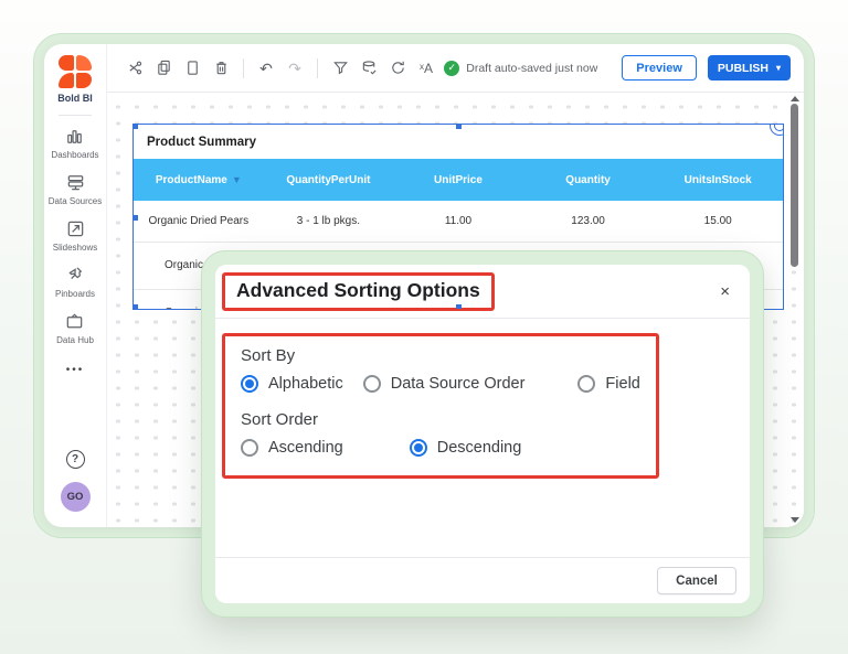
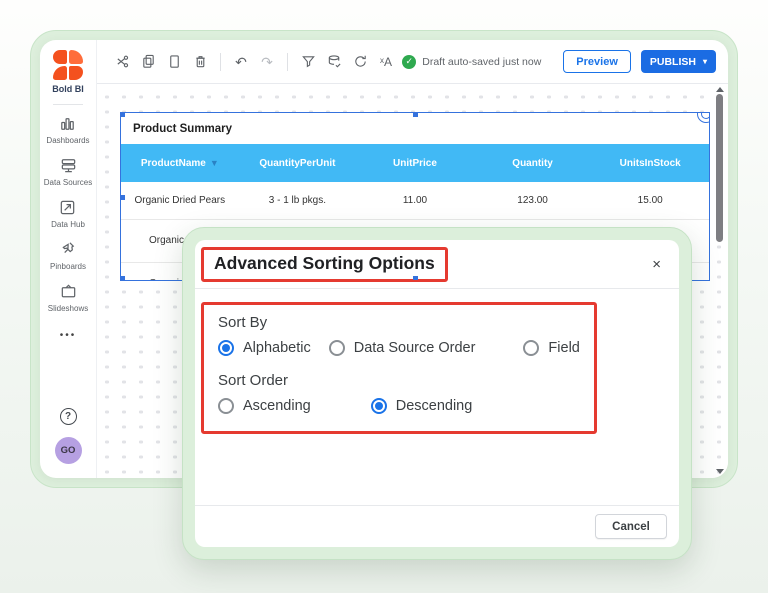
  Bold BI
  Dashboards
  Data Sources
- Slideshows
+ Data Hub
  Pinboards
- Data Hub
+ Slideshows
  •••
  ?
  GO
  ↶
  ↷
  ˣA
  ✓
  Draft auto-saved just now
  Preview
  PUBLISH
  ▾
  Product Summary
  ProductName ▼	QuantityPerUnit	UnitPrice	Quantity	UnitsInStock
  Organic Dried Pears	3 - 1 lb pkgs.	11.00	123.00	15.00
  Organic
  Advanced Sorting Options
  ×
  Sort By
  Alphabetic
  Data Source Order
  Field
  Sort Order
  Ascending
  Descending
  Cancel
